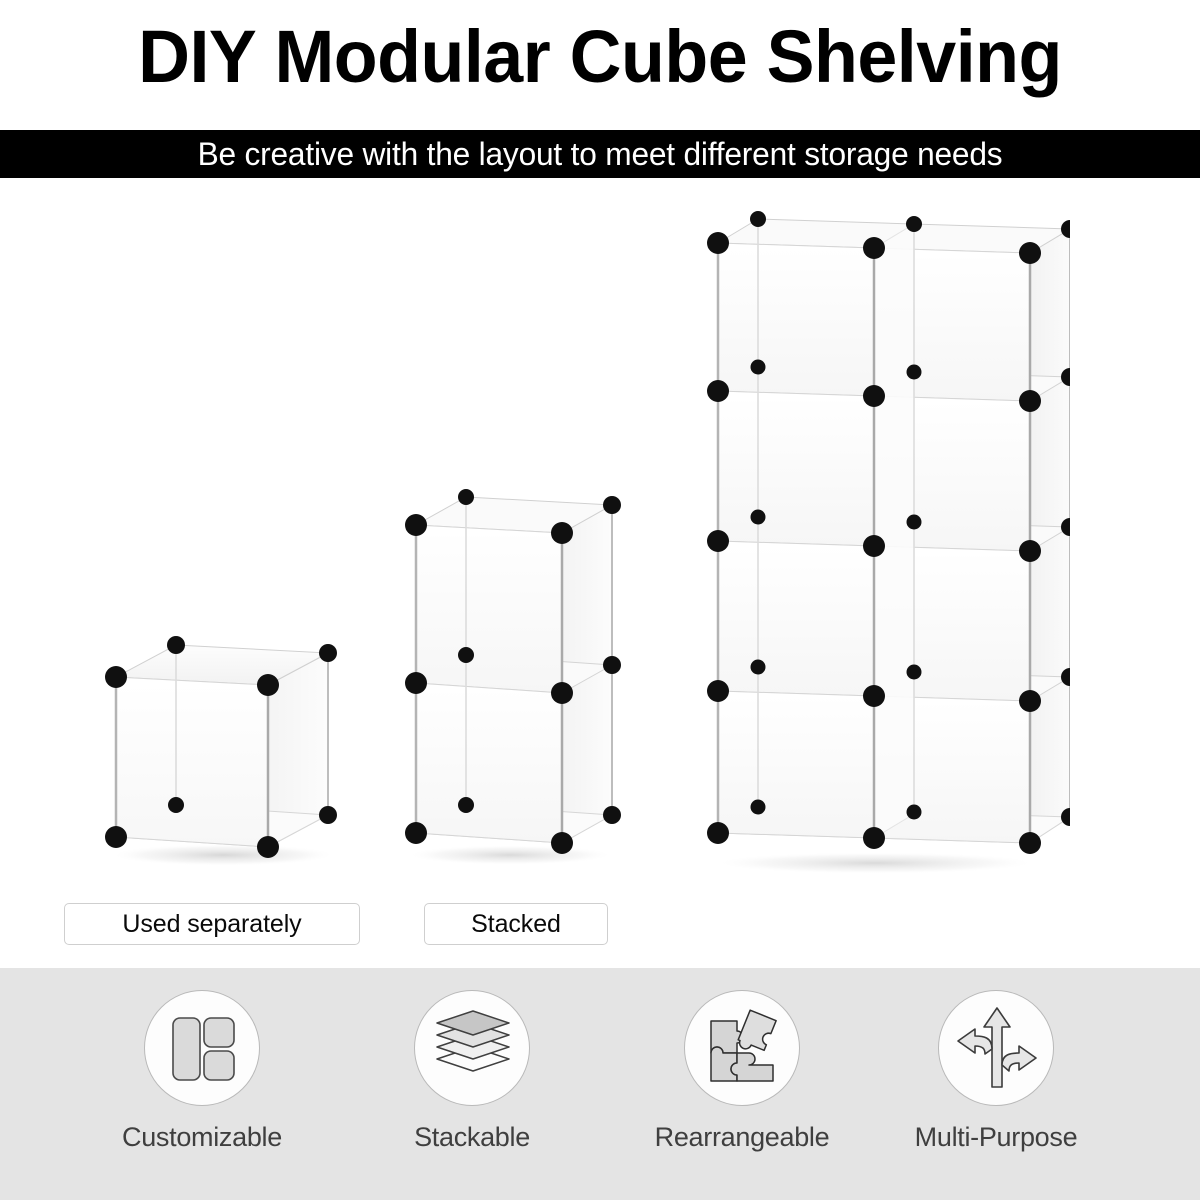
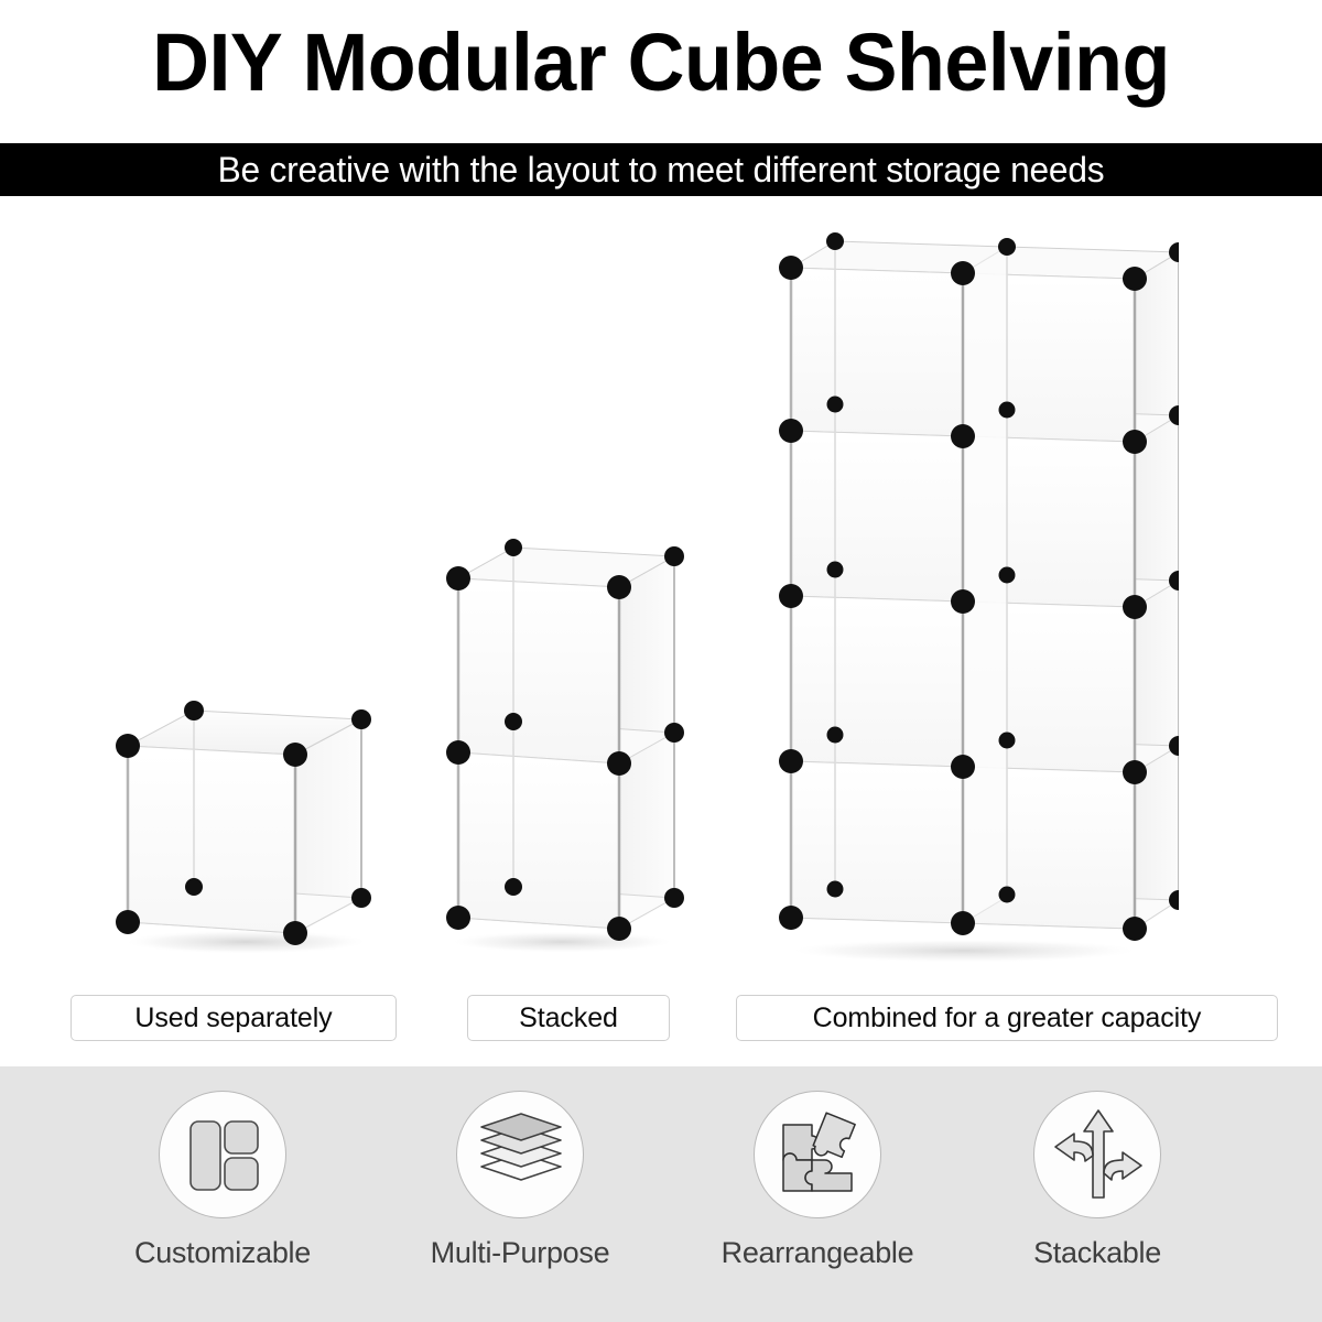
  DIY Modular Cube Shelving
  Be creative with the layout to meet different storage needs
  Used separately
  Stacked
+ Combined for a greater capacity
  Customizable
- Stackable
+ Multi-Purpose
  Rearrangeable
- Multi-Purpose
+ Stackable
